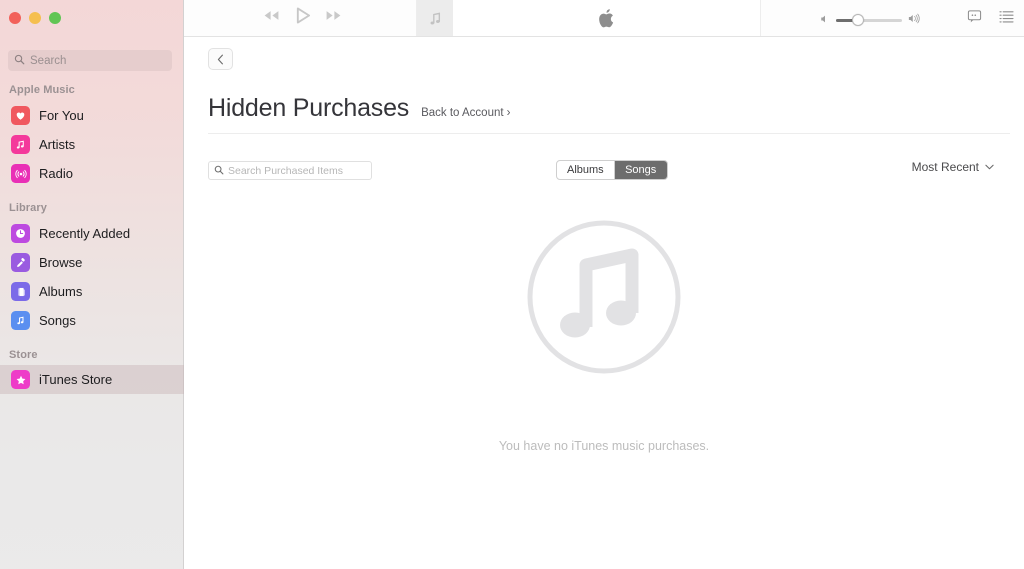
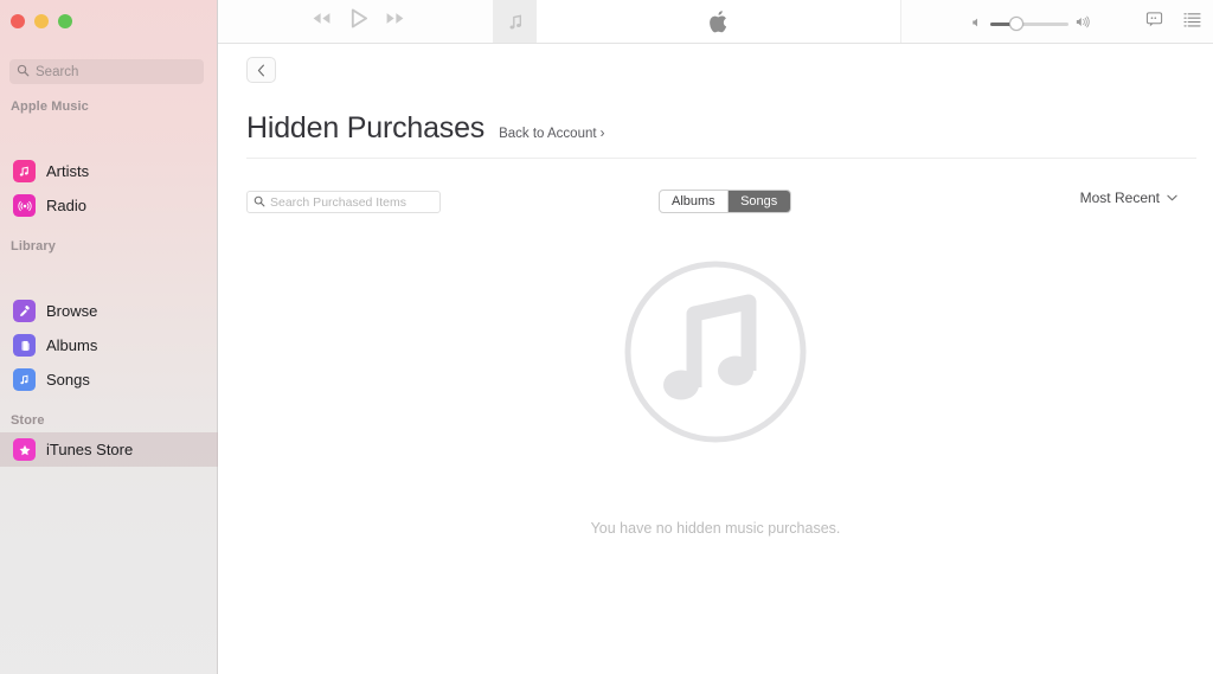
  Search
  Apple Music
- For You
  Artists
  Radio
  Library
- Recently Added
  Browse
  Albums
  Songs
  Store
  iTunes Store
  Hidden Purchases
  Back to Account
  ›
  Search Purchased Items
  Albums
  Songs
  Most Recent
- You have no iTunes music purchases.
+ You have no hidden music purchases.
